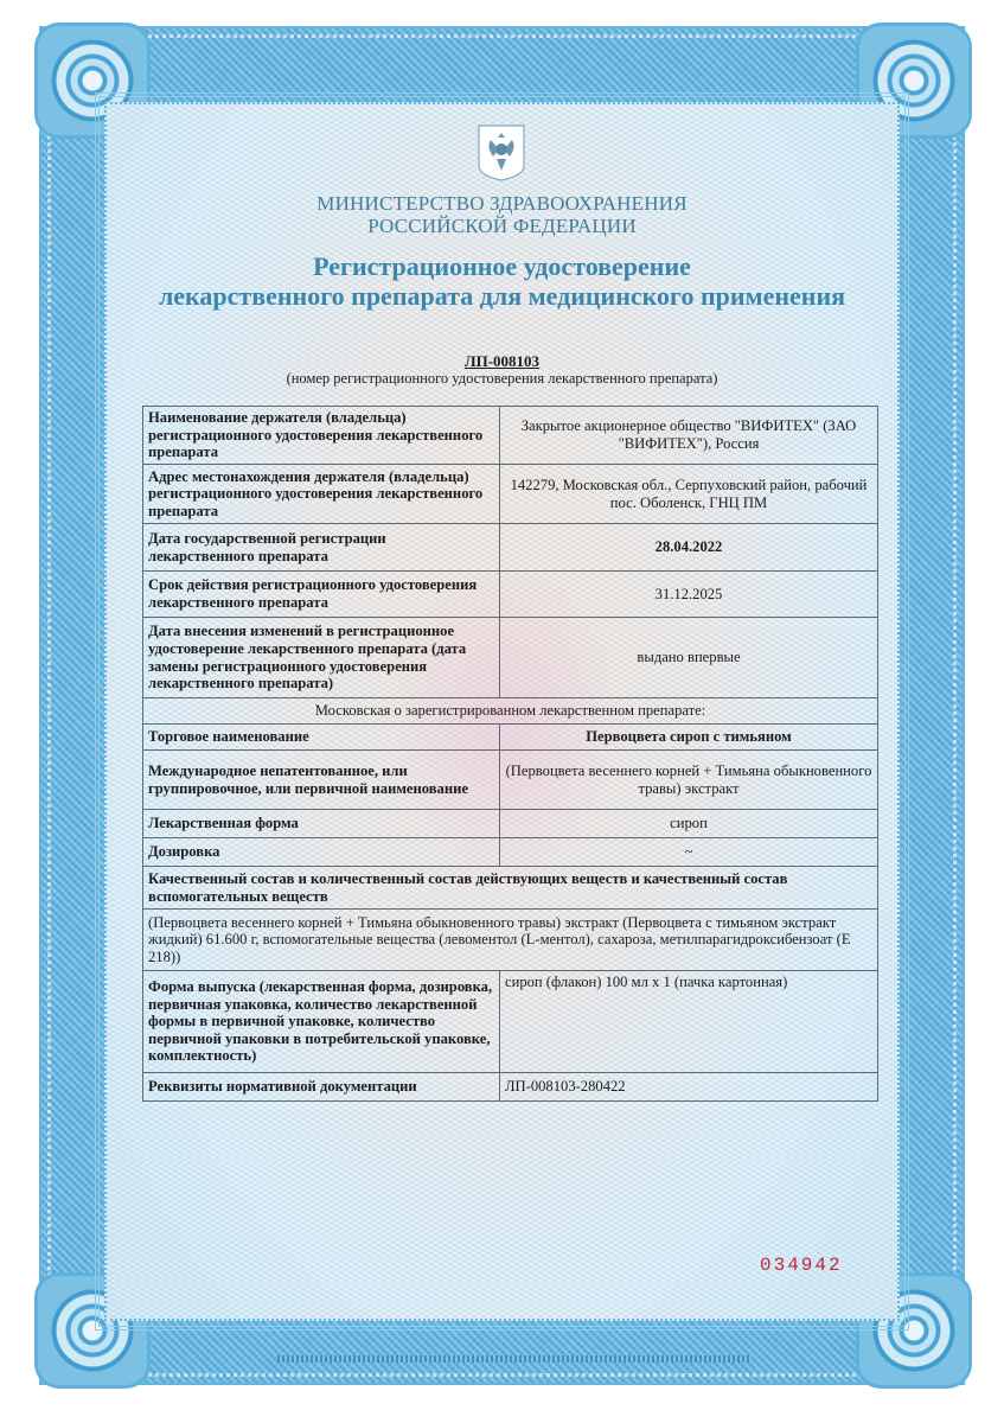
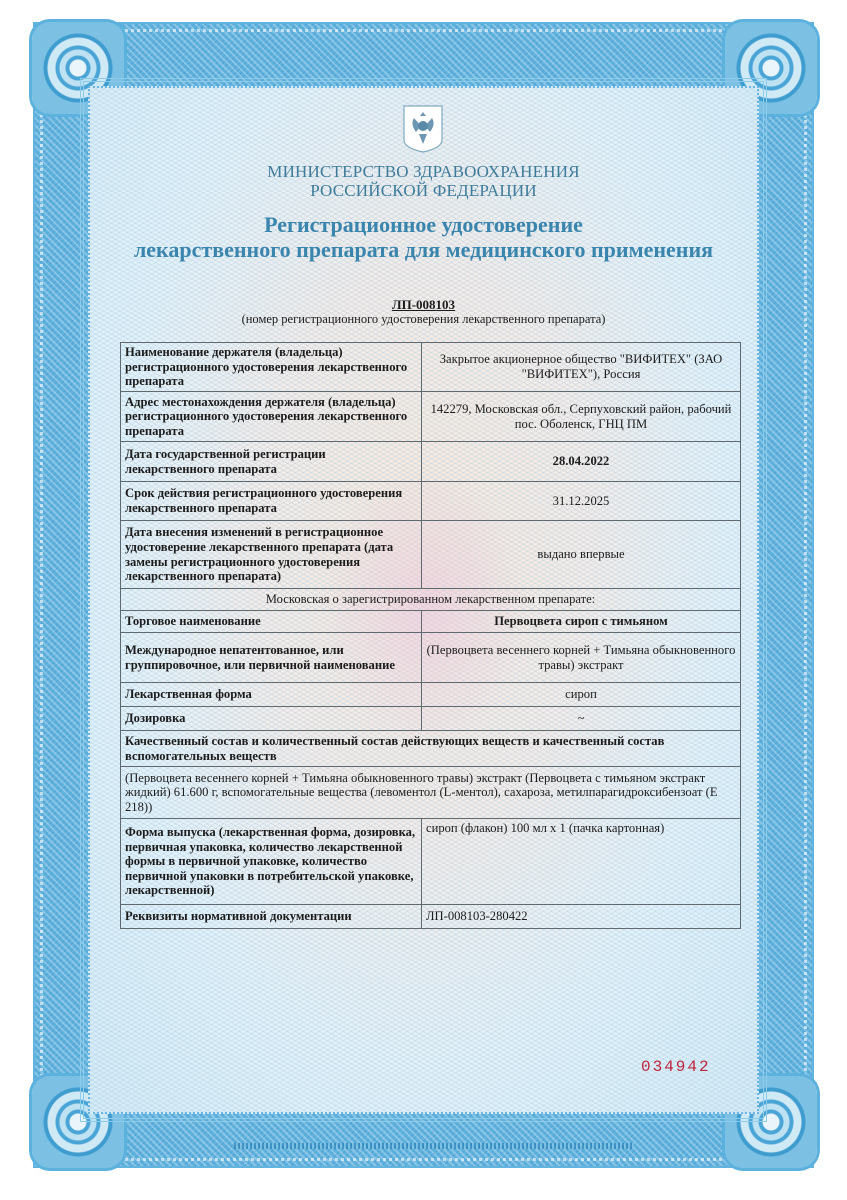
  МИНИСТЕРСТВО ЗДРАВООХРАНЕНИЯ
  РОССИЙСКОЙ ФЕДЕРАЦИИ
  Регистрационное удостоверение
  лекарственного препарата для медицинского применения
  ЛП-008103
  (номер регистрационного удостоверения лекарственного препарата)
  Наименование держателя (владельца) регистрационного удостоверения лекарственного препарата	Закрытое акционерное общество "ВИФИТЕХ" (ЗАО "ВИФИТЕХ"), Россия
  Адрес местонахождения держателя (владельца) регистрационного удостоверения лекарственного препарата	142279, Московская обл., Серпуховский район, рабочий пос. Оболенск, ГНЦ ПМ
  Дата государственной регистрации лекарственного препарата	28.04.2022
  Срок действия регистрационного удостоверения лекарственного препарата	31.12.2025
  Дата внесения изменений в регистрационное удостоверение лекарственного препарата (дата замены регистрационного удостоверения лекарственного препарата)	выдано впервые
  Московская о зарегистрированном лекарственном препарате:
  Торговое наименование	Первоцвета сироп с тимьяном
  Международное непатентованное, или группировочное, или первичной наименование	(Первоцвета весеннего корней + Тимьяна обыкновенного травы) экстракт
  Лекарственная форма	сироп
  Дозировка	~
  Качественный состав и количественный состав действующих веществ и качественный состав вспомогательных веществ
  (Первоцвета весеннего корней + Тимьяна обыкновенного травы) экстракт (Первоцвета с тимьяном экстракт жидкий) 61.600 г, вспомогательные вещества (левоментол (L-ментол), сахароза, метилпарагидроксибензоат (Е 218))
- Форма выпуска (лекарственная форма, дозировка, первичная упаковка, количество лекарственной формы в первичной упаковке, количество первичной упаковки в потребительской упаковке, комплектность)	сироп (флакон) 100 мл х 1 (пачка картонная)
+ Форма выпуска (лекарственная форма, дозировка, первичная упаковка, количество лекарственной формы в первичной упаковке, количество первичной упаковки в потребительской упаковке, лекарственной)	сироп (флакон) 100 мл х 1 (пачка картонная)
  Реквизиты нормативной документации	ЛП-008103-280422
  034942
